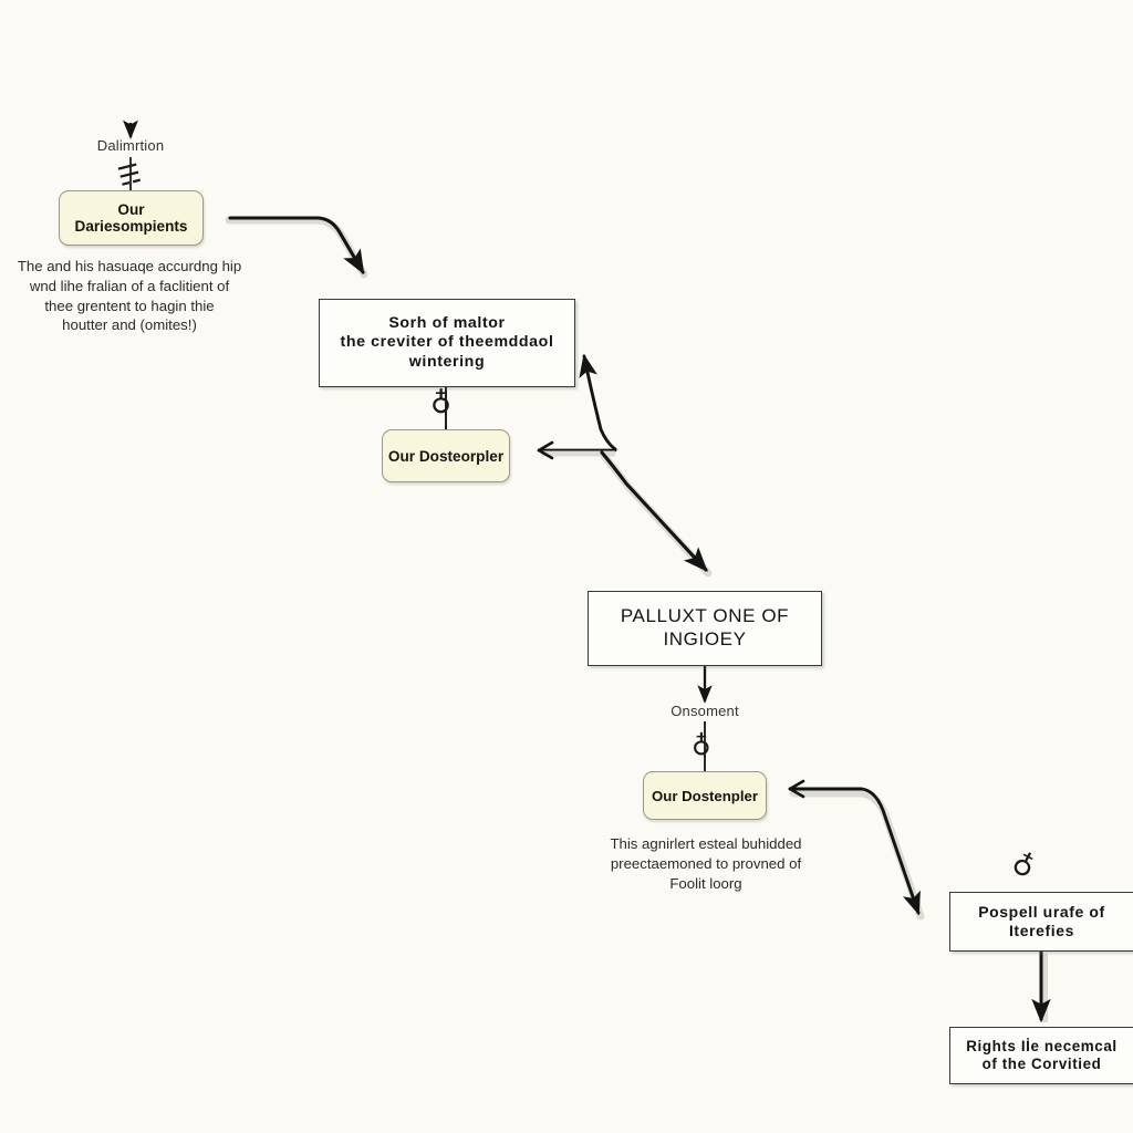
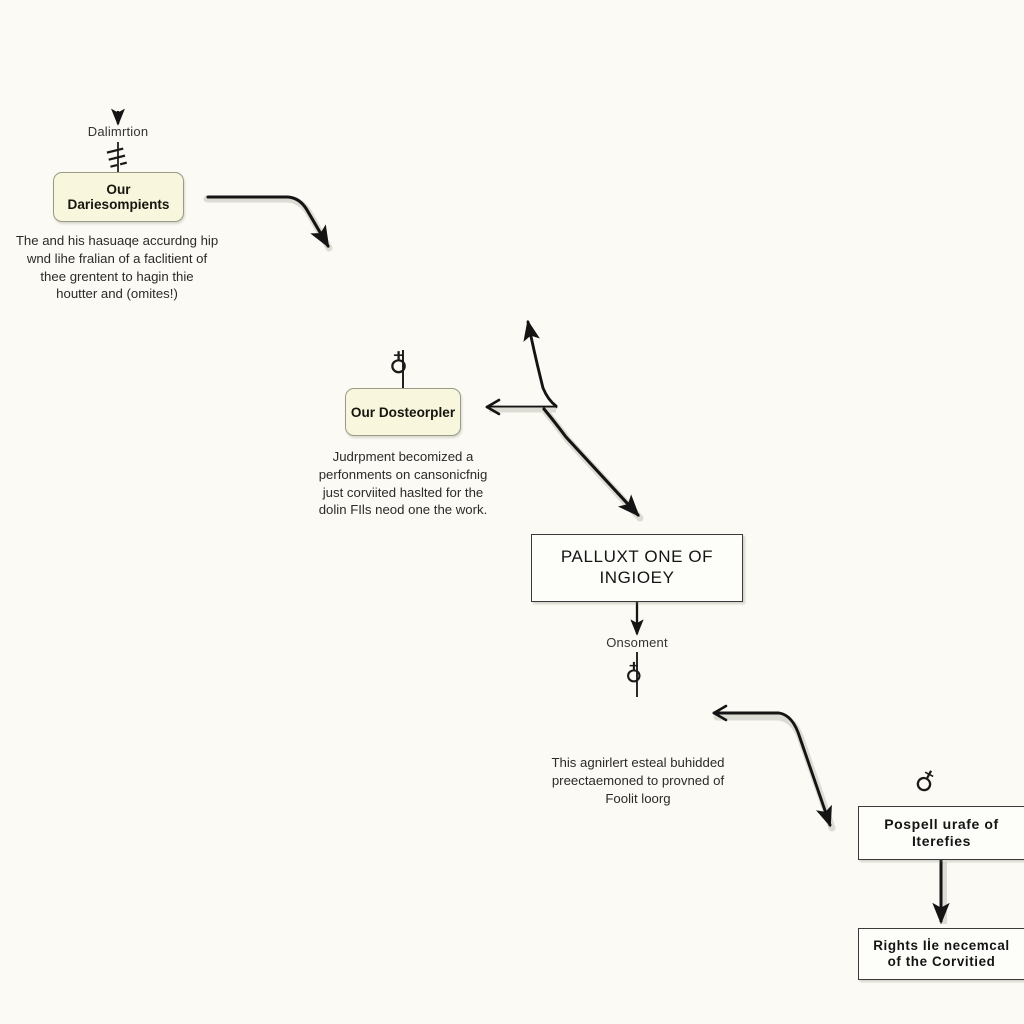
- Sorh of maltor
- the creviter of theemddaol
- wintering
  PALLUXT ONE OF
  INGIOEY
  Pospell urafe of
  Iterefies
  Rights Iİe necemcal
  of the Corvitied
  Our Dariesompients
  Our Dosteorpler
- Our Dostenpler
  Dalimrtion
  Onsoment
  The and his hasuaqe accurdng hip
  wnd lihe fralian of a faclitient of
  thee grentent to hagin thie
  houtter and (omites!)
+ Judrpment becomized a
+ perfonments on cansonicfnig
+ just corviited haslted for the
+ dolin FIls neod one the work.
  This agnirlert esteal buhidded
  preectaemoned to provned of
  Foolit loorg
  ♁
  ♁
